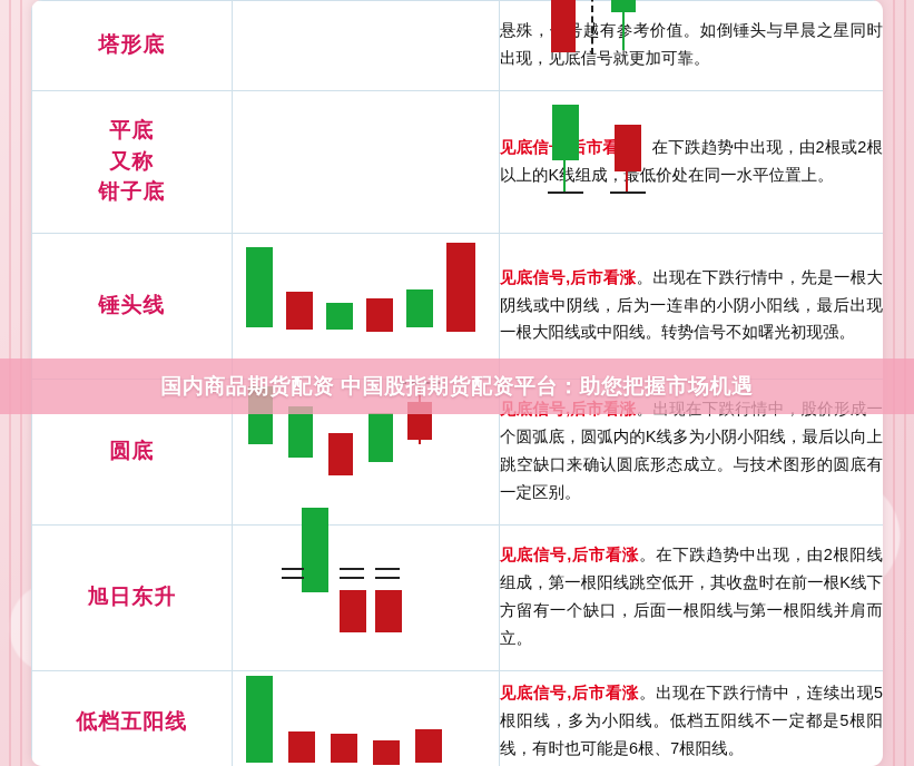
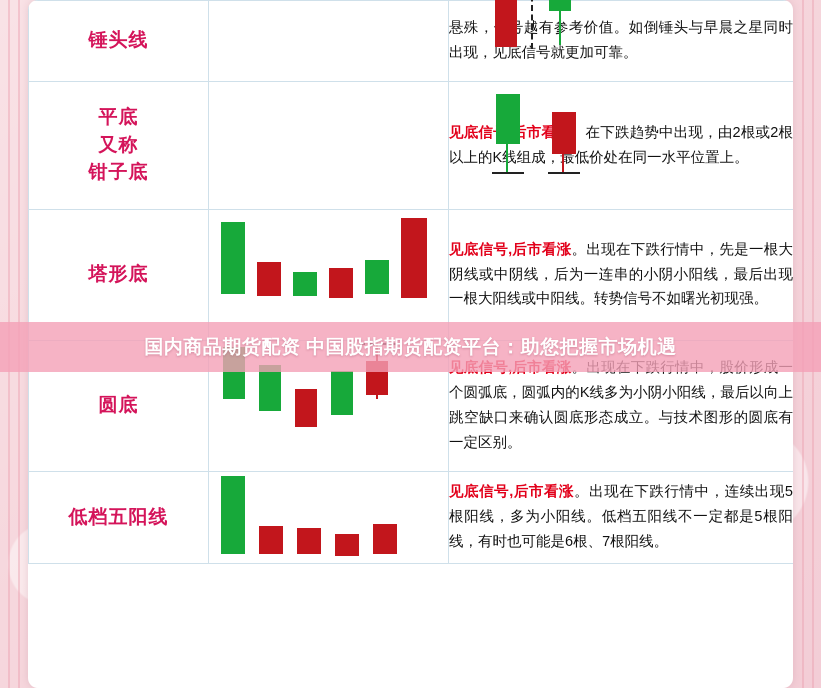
- 塔形底		悬殊，越有参考价值。如倒锤头与早晨之星同时出现，见底信号就更加可靠。
+ 锤头线		悬殊，越有参考价值。如倒锤头与早晨之星同时出现，见底信号就更加可靠。
  平底 又称 钳子底		见底信市看 。在下跌趋势中出现，由2根或2根以上的K线组成，最低价处在同一水平位置上。
- 锤头线		见底信号,后市看涨。出现在下跌行情中，先是一根大阴线或中阴线，后为一连串的小阴小阳线，最后出现一根大阳线或中阳线。转势信号不如曙光初现强。
+ 塔形底		见底信号,后市看涨。出现在下跌行情中，先是一根大阴线或中阴线，后为一连串的小阴小阳线，最后出现一根大阳线或中阳线。转势信号不如曙光初现强。
  圆底		见底信号,后市看涨。出现在下跌行情中，股价形成一个圆弧底，圆弧内的K线多为小阴小阳线，最后以向上跳空缺口来确认圆底形态成立。与技术图形的圆底有一定区别。
- 旭日东升		见底信号,后市看涨。在下跌趋势中出现，由2根阳线组成，第一根阳线跳空低开，其收盘时在前一根K线下方留有一个缺口，后面一根阳线与第一根阳线并肩而立。
  低档五阳线		见底信号,后市看涨。出现在下跌行情中，连续出现5根阳线，多为小阳线。低档五阳线不一定都是5根阳线，有时也可能是6根、7根阳线。
  国内商品期货配资 中国股指期货配资平台：助您把握市场机遇
